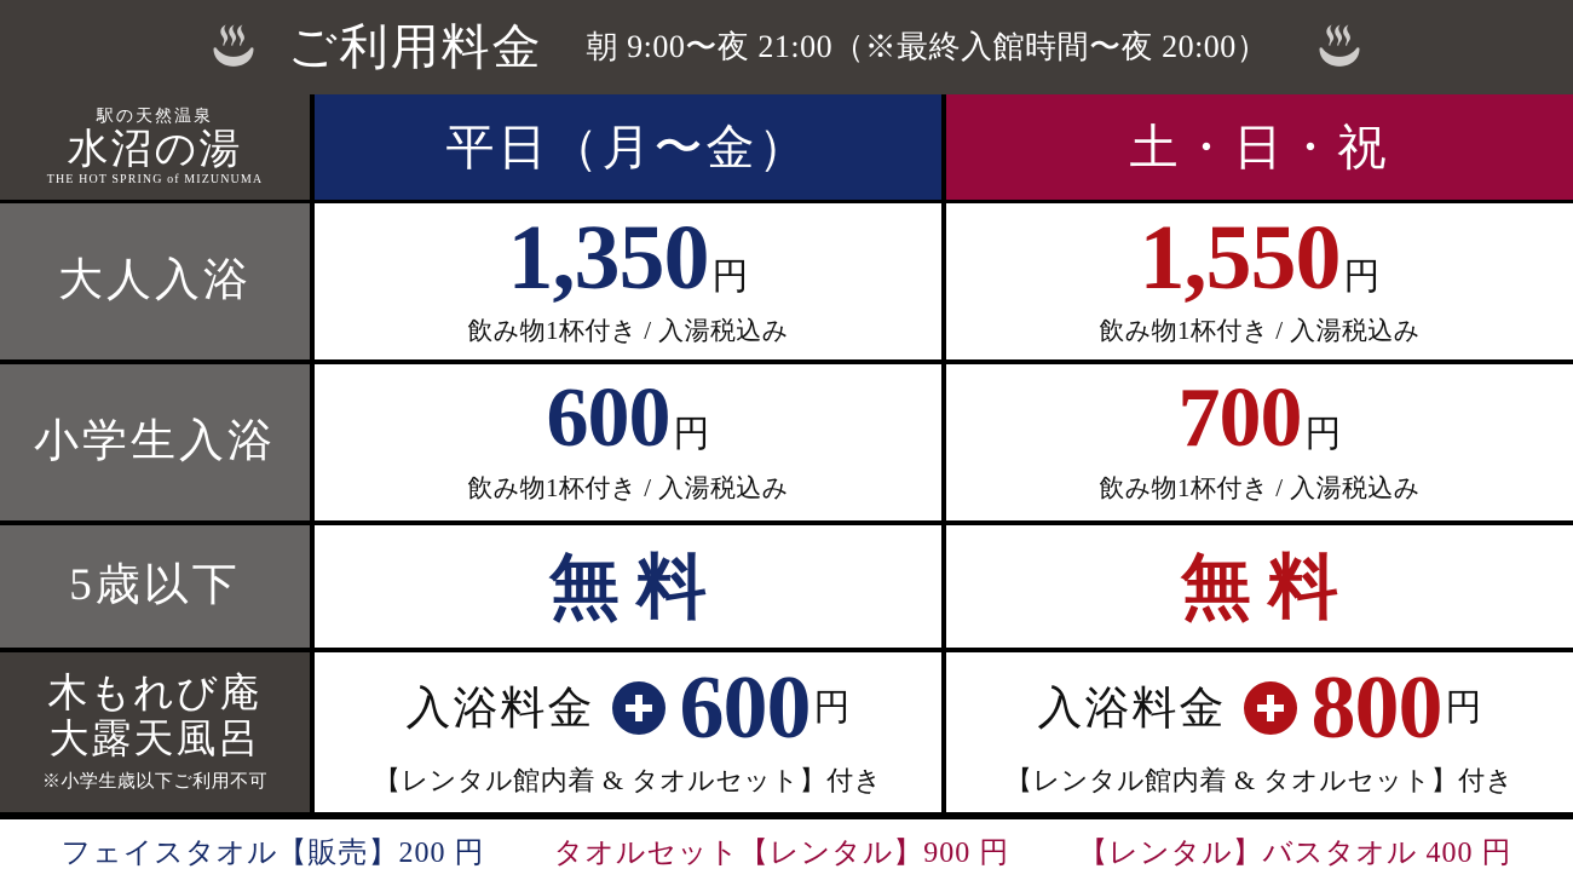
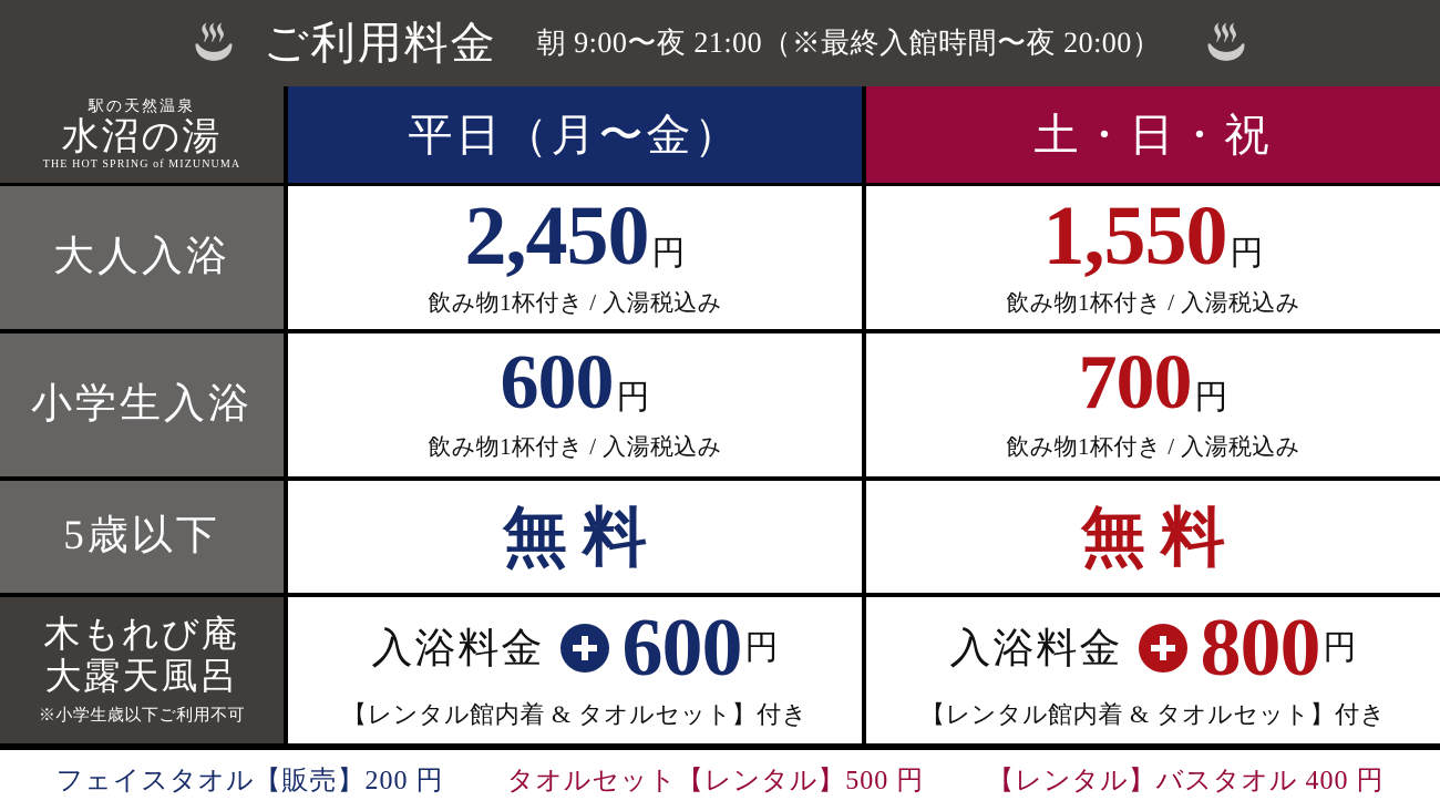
  ご利用料金
  朝 9:00〜夜 21:00（※最終入館時間〜夜 20:00）
  駅の天然温泉
  水沼の湯
  THE HOT SPRING of MIZUNUMA
  平日（月〜金）
  土・日・祝
  大人入浴
- 1,350
+ 2,450
  円
  飲み物1杯付き / 入湯税込み
  1,550
  円
  飲み物1杯付き / 入湯税込み
  小学生入浴
  600
  円
  飲み物1杯付き / 入湯税込み
  700
  円
  飲み物1杯付き / 入湯税込み
  5歳以下
  無料
  無料
  木もれび庵
  大露天風呂
  ※小学生歳以下ご利用不可
  入浴料金
  600
  円
  【レンタル館内着 & タオルセット】付き
  入浴料金
  800
  円
  【レンタル館内着 & タオルセット】付き
  フェイスタオル【販売】200 円
- タオルセット【レンタル】900 円
+ タオルセット【レンタル】500 円
  【レンタル】バスタオル 400 円
